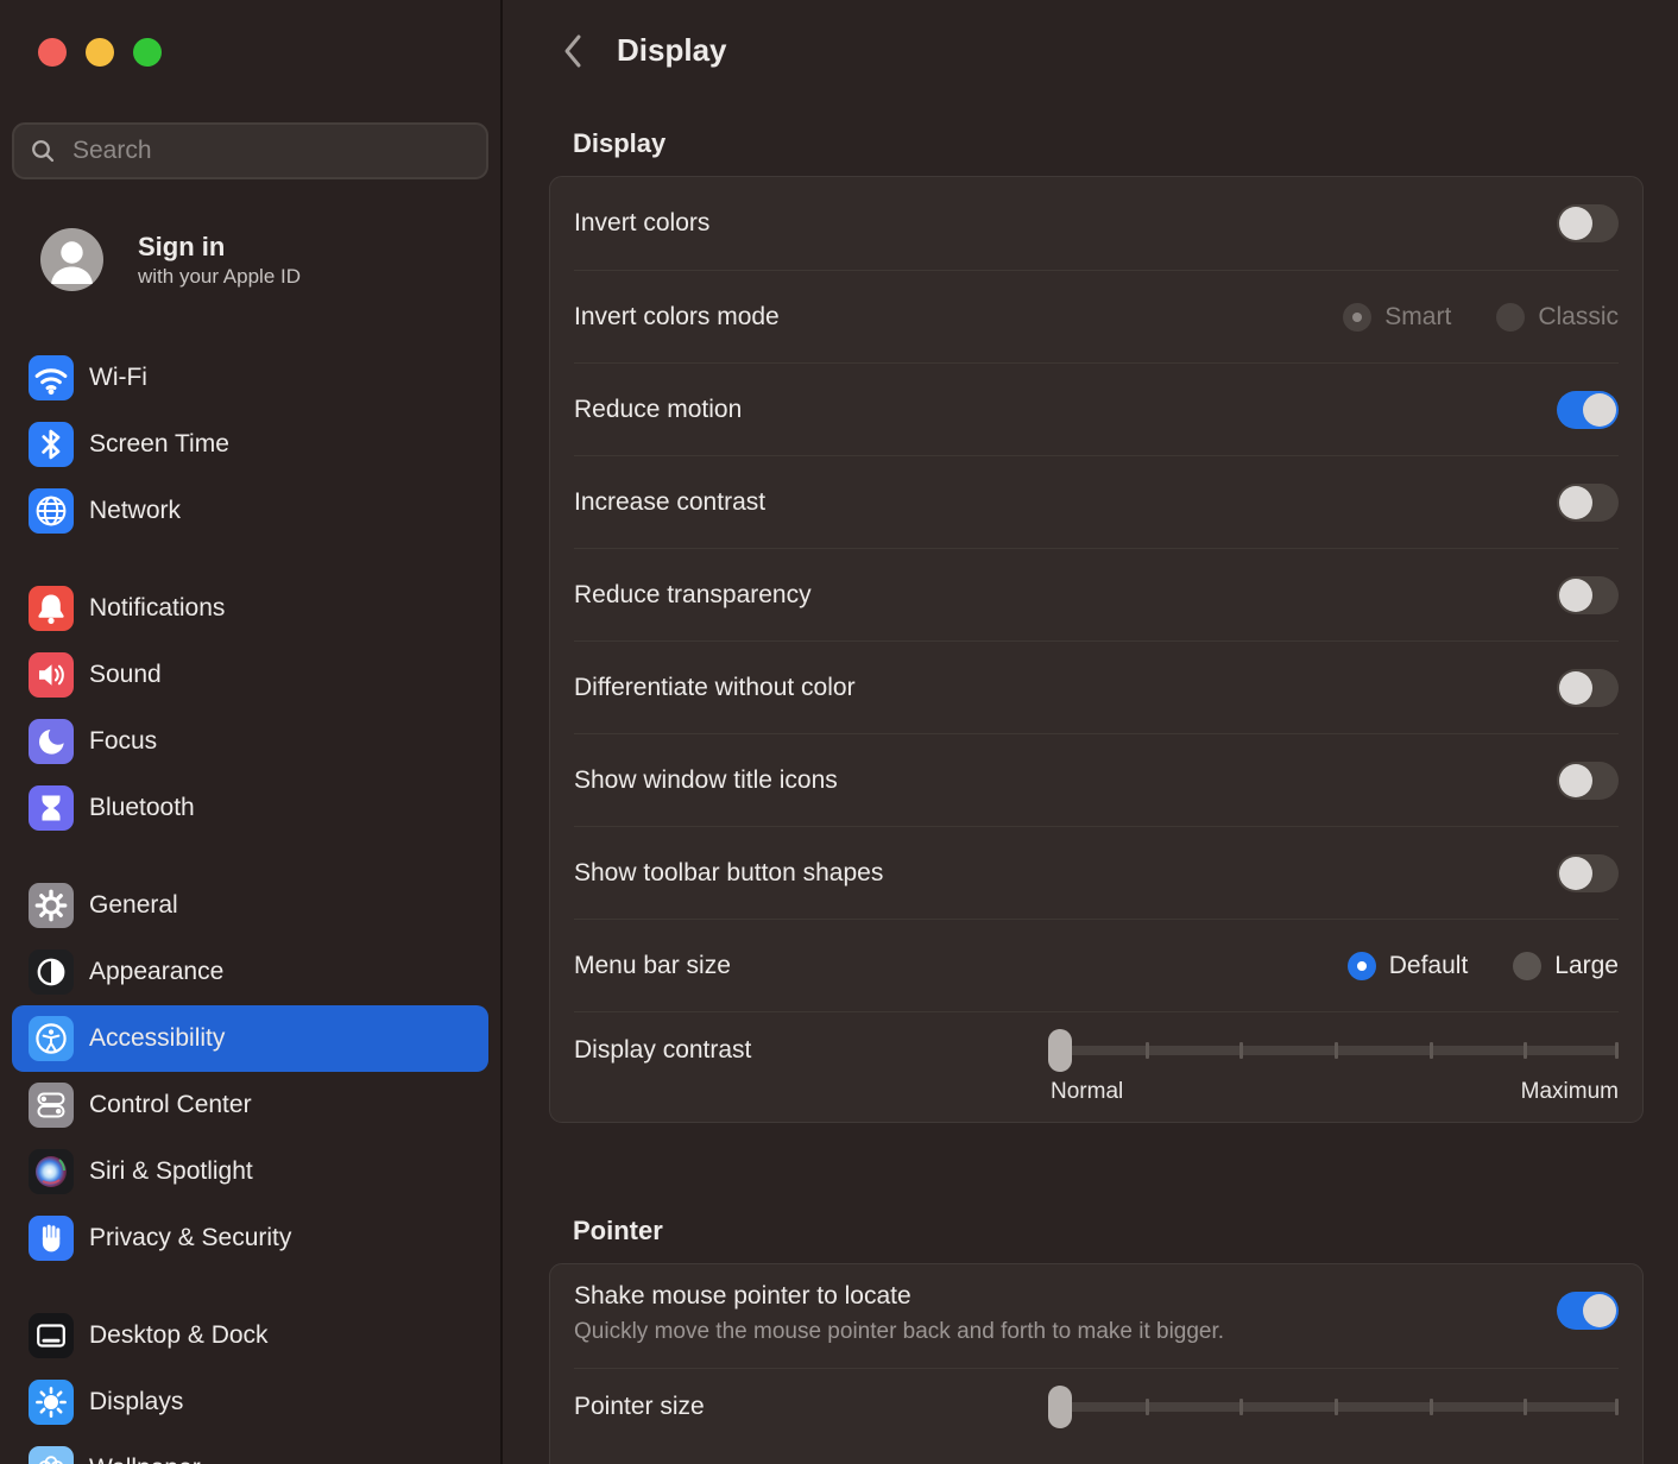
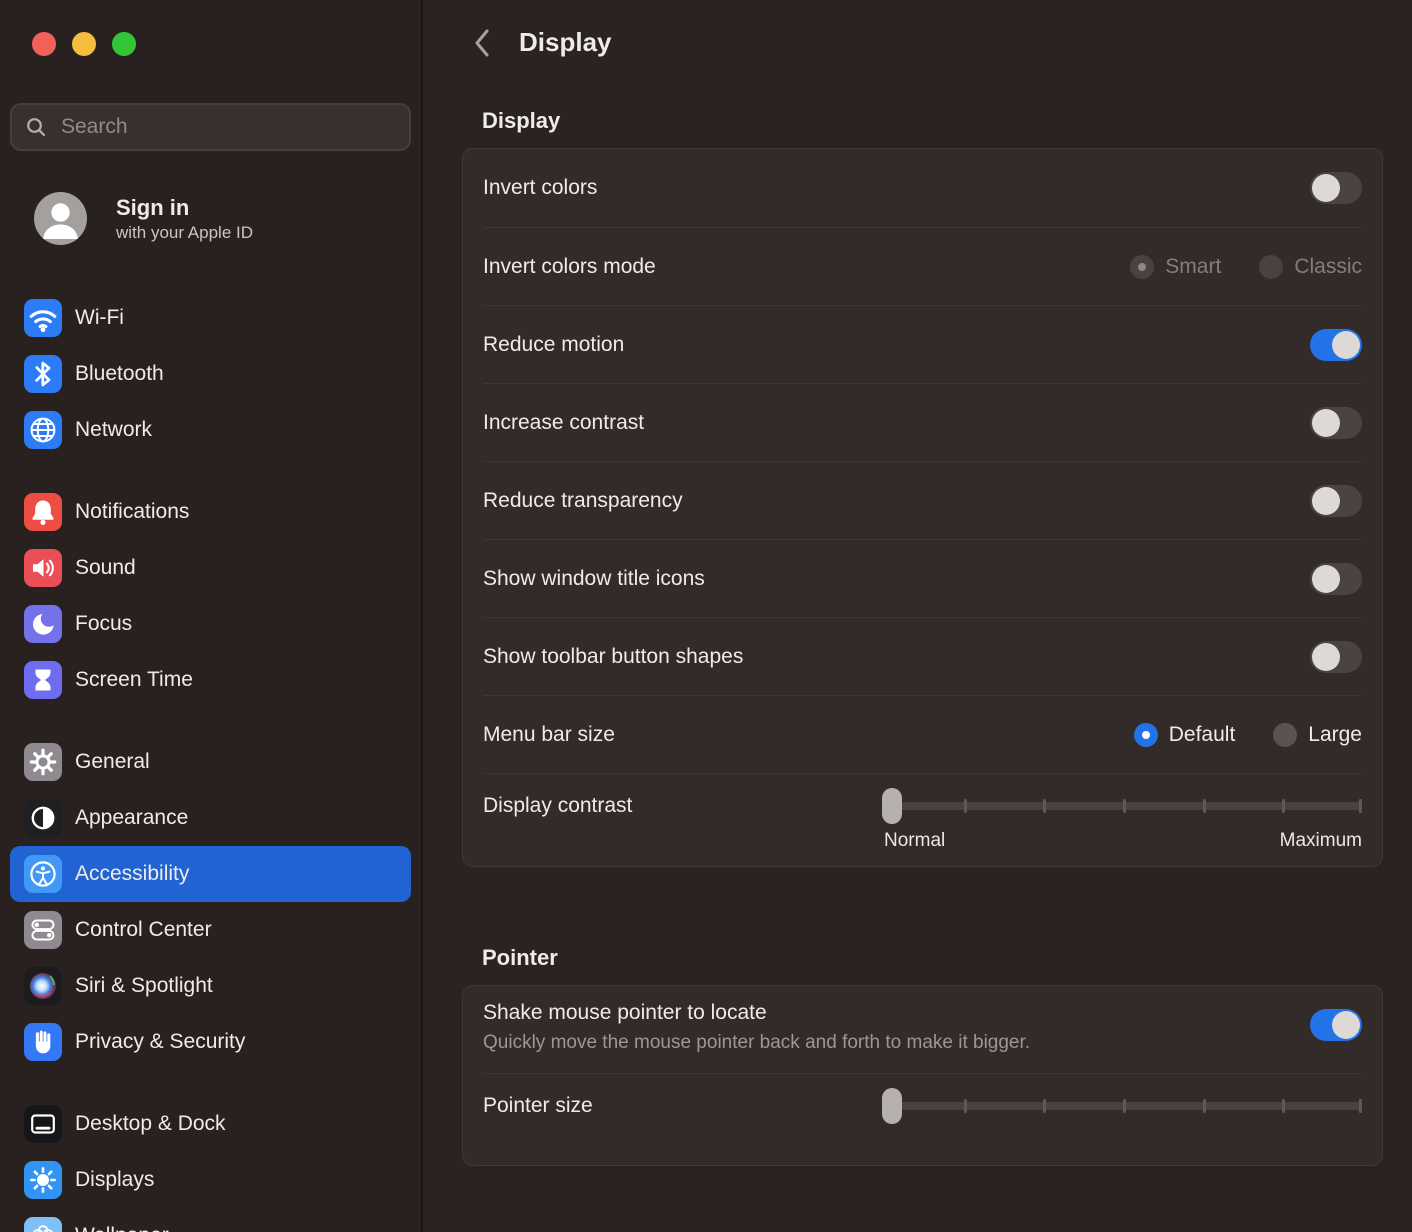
  Search
  Sign in
  with your Apple ID
  Wi-Fi
- Screen Time
+ Bluetooth
  Network
  Notifications
  Sound
  Focus
- Bluetooth
+ Screen Time
  General
  Appearance
  Accessibility
  Control Center
  Siri & Spotlight
  Privacy & Security
  Desktop & Dock
  Displays
  Display
  Display
  Invert colors
  Invert colors mode
  Smart
  Classic
  Reduce motion
  Increase contrast
  Reduce transparency
- Differentiate without color
  Show window title icons
  Show toolbar button shapes
  Menu bar size
  Default
  Large
  Display contrast
  Normal
  Maximum
  Pointer
  Shake mouse pointer to locate
  Quickly move the mouse pointer back and forth to make it bigger.
  Pointer size
